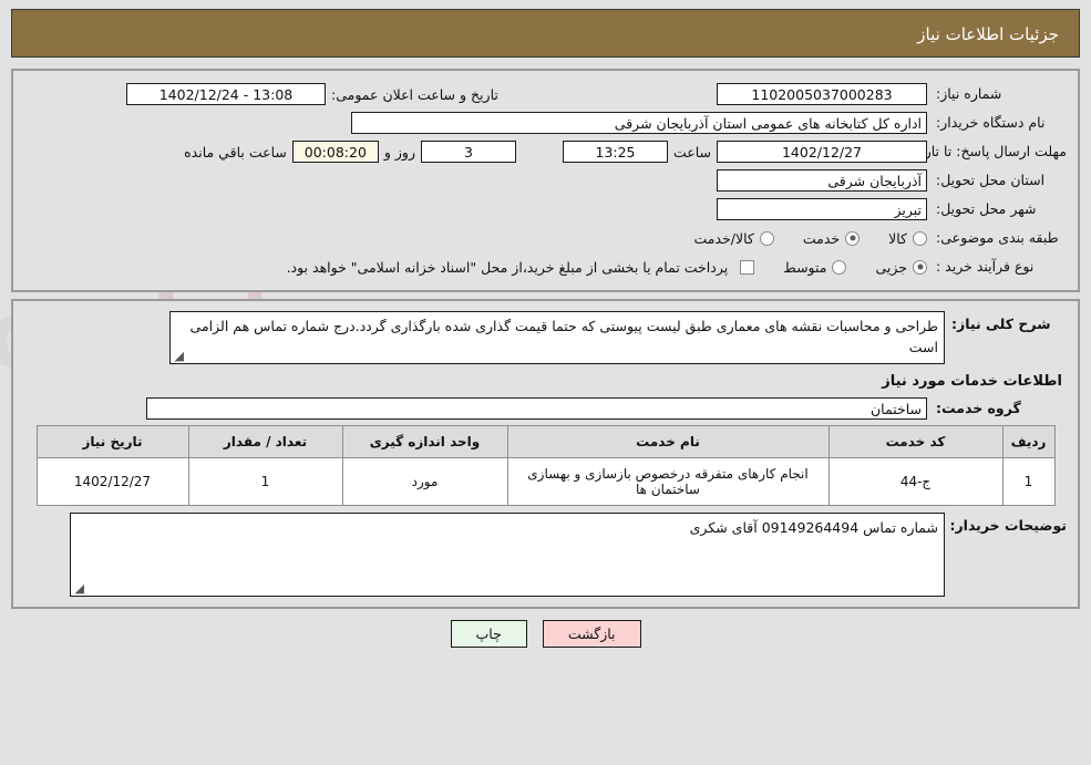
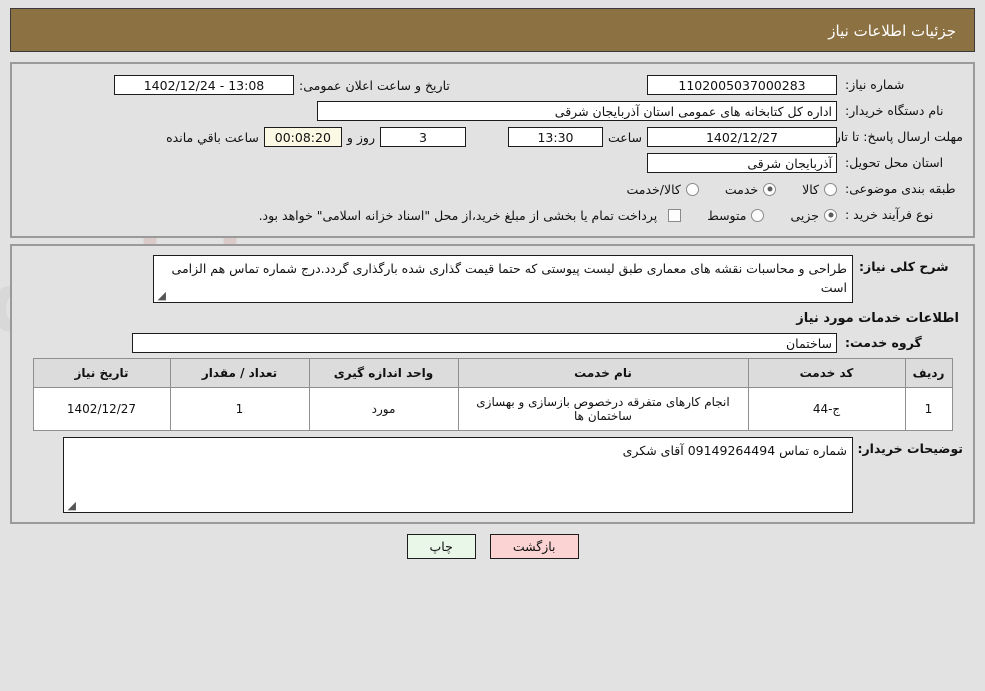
  جزئیات اطلاعات نیاز
  شماره نیاز:
  1102005037000283
  تاریخ و ساعت اعلان عمومی:
  13:08 - 1402/12/24
  نام دستگاه خریدار:
  اداره کل کتابخانه های عمومی استان آذربایجان شرقی
  مهلت ارسال پاسخ: تا تار
  1402/12/27
  ساعت
- 13:25
+ 13:30
  3
  روز و
  00:08:20
  ساعت باقي مانده
  استان محل تحویل:
  آذربایجان شرقی
- شهر محل تحویل:
- تبریز
  طبقه بندی موضوعی:
  کالا
  خدمت
  کالا/خدمت
  نوع فرآیند خرید :
  جزیی
  متوسط
  پرداخت تمام یا بخشی از مبلغ خرید،از محل "اسناد خزانه اسلامی" خواهد بود.
  شرح کلی نیاز:
  طراحی و محاسبات نقشه های معماری طبق لیست پیوستی که حتما قیمت گذاری شده بارگذاری گردد.درج شماره تماس هم الزامی است
  ◢
  اطلاعات خدمات مورد نیاز
  گروه خدمت:
  ساختمان
  ردیف	کد خدمت	نام خدمت	واحد اندازه گیری	تعداد / مقدار	تاریخ نیاز
  1	ج-44	انجام کارهای متفرقه درخصوص بازسازی و بهسازی ساختمان ها	مورد	1	1402/12/27
  توضیحات خریدار:
  شماره تماس 09149264494 آقای شکری
  ◢
  بازگشت
  چاپ
